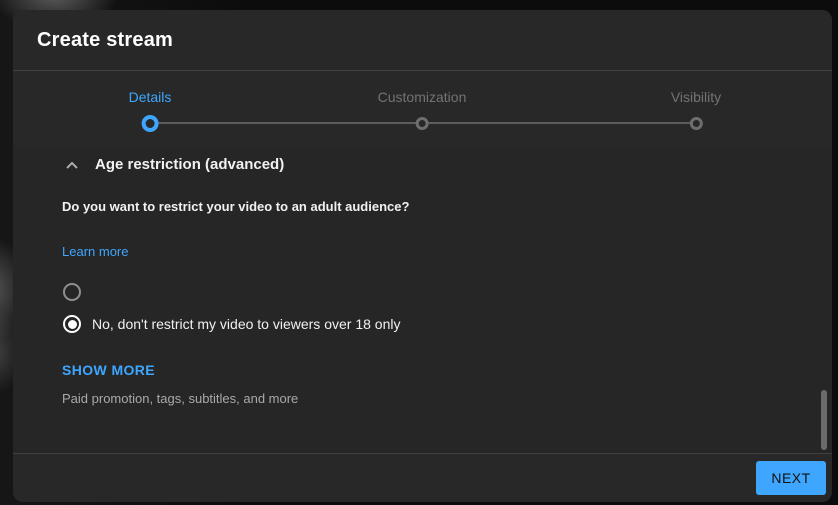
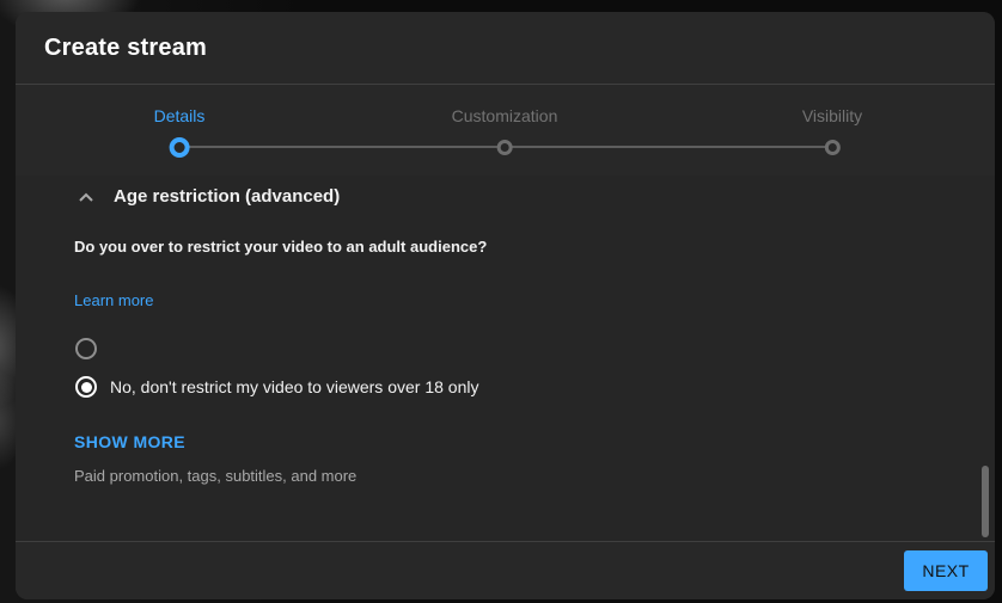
  Create stream
  Details
  Customization
  Visibility
  Age restriction (advanced)
- Do you want to restrict your video to an adult audience?
+ Do you over to restrict your video to an adult audience?
  Learn more
  No, don't restrict my video to viewers over 18 only
  SHOW MORE
  Paid promotion, tags, subtitles, and more
  NEXT
